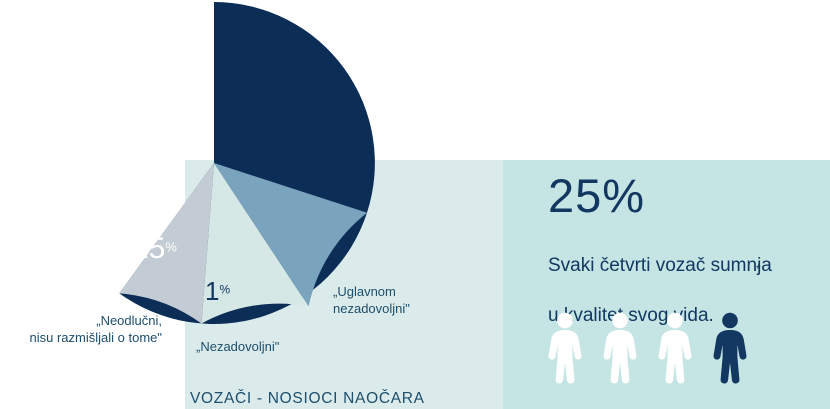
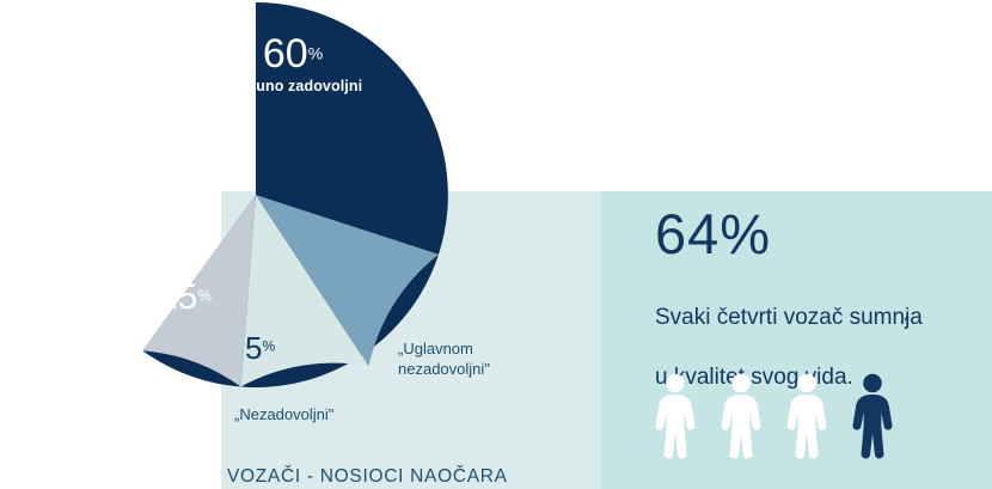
+ 60%
+ potpuno zadovoljni
  15%
- 1%
+ 5%
- „Neodlučni,
- nisu razmišljali o tome"
  „Nezadovoljni"
  „Uglavnom
  nezadovoljni"
  VOZAČI - NOSIOCI NAOČARA
- 25%
+ 64%
  Svaki četvrti vozač sumnja
  uvalite svogida.
  *
